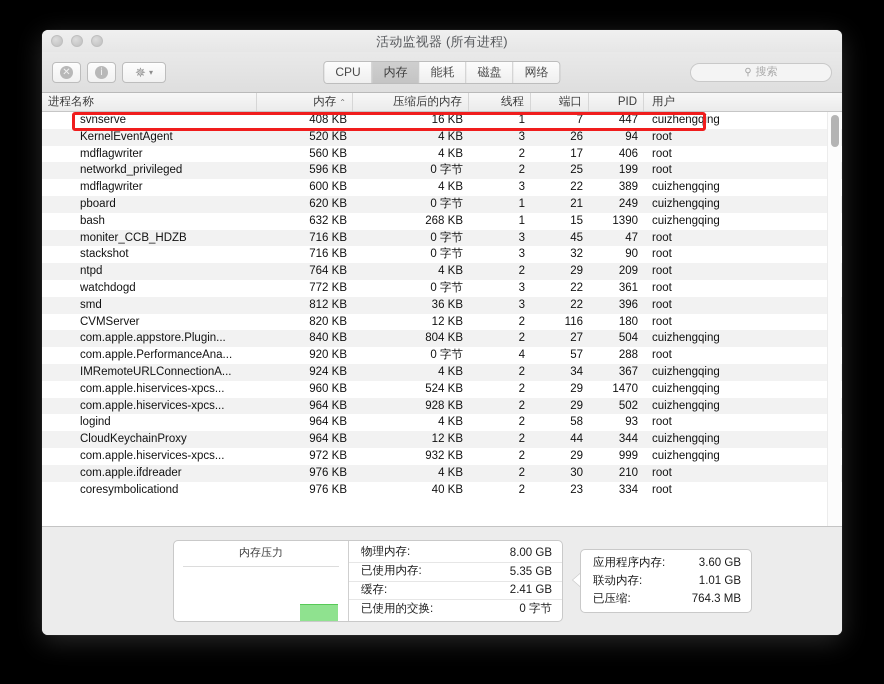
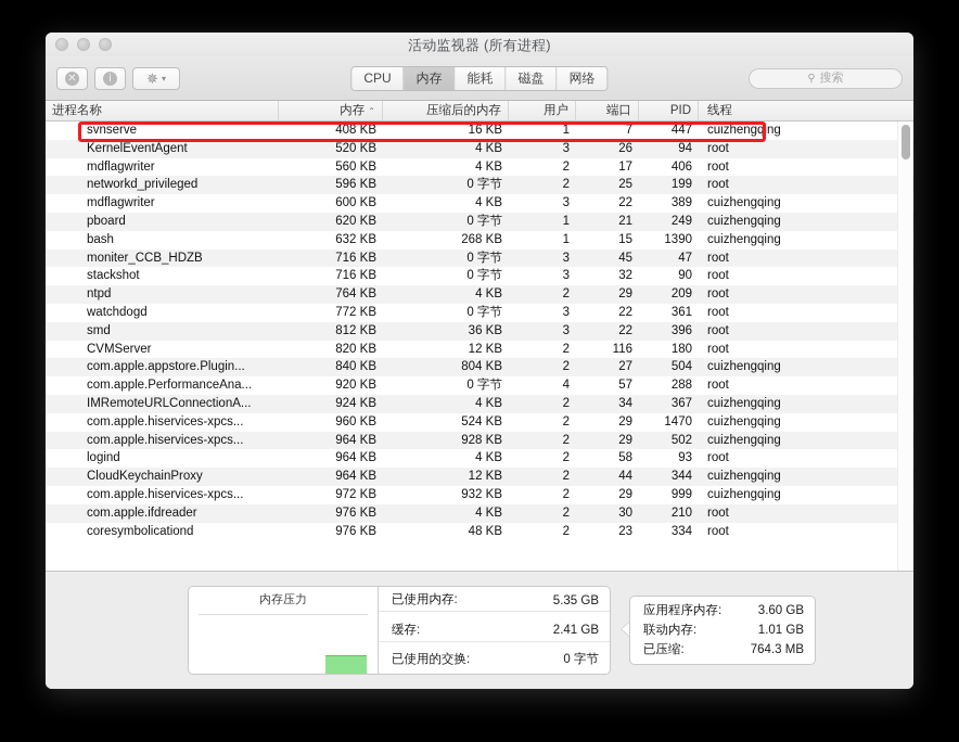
  活动监视器 (所有进程)
  ✕
  i
  ✵
  ▾
  CPU
  内存
  能耗
  磁盘
  网络
  ⚲
  搜索
  进程名称
  内存 ⌃
  压缩后的内存
- 线程
+ 用户
  端口
  PID
- 用户
+ 线程
  svnserve
  408 KB
  16 KB
  1
  7
  447
  cuizhengqing
  KernelEventAgent
  520 KB
  4 KB
  3
  26
  94
  root
  mdflagwriter
  560 KB
  4 KB
  2
  17
  406
  root
  networkd_privileged
  596 KB
  0 字节
  2
  25
  199
  root
  mdflagwriter
  600 KB
  4 KB
  3
  22
  389
  cuizhengqing
  pboard
  620 KB
  0 字节
  1
  21
  249
  cuizhengqing
  bash
  632 KB
  268 KB
  1
  15
  1390
  cuizhengqing
  moniter_CCB_HDZB
  716 KB
  0 字节
  3
  45
  47
  root
  stackshot
  716 KB
  0 字节
  3
  32
  90
  root
  ntpd
  764 KB
  4 KB
  2
  29
  209
  root
  watchdogd
  772 KB
  0 字节
  3
  22
  361
  root
  smd
  812 KB
  36 KB
  3
  22
  396
  root
  CVMServer
  820 KB
  12 KB
  2
  116
  180
  root
  com.apple.appstore.Plugin...
  840 KB
  804 KB
  2
  27
  504
  cuizhengqing
  com.apple.PerformanceAna...
  920 KB
  0 字节
  4
  57
  288
  root
  IMRemoteURLConnectionA...
  924 KB
  4 KB
  2
  34
  367
  cuizhengqing
  com.apple.hiservices-xpcs...
  960 KB
  524 KB
  2
  29
  1470
  cuizhengqing
  com.apple.hiservices-xpcs...
  964 KB
  928 KB
  2
  29
  502
  cuizhengqing
  logind
  964 KB
  4 KB
  2
  58
  93
  root
  CloudKeychainProxy
  964 KB
  12 KB
  2
  44
  344
  cuizhengqing
  com.apple.hiservices-xpcs...
  972 KB
  932 KB
  2
  29
  999
  cuizhengqing
  com.apple.ifdreader
  976 KB
  4 KB
  2
  30
  210
  root
  coresymbolicationd
  976 KB
- 40 KB
+ 48 KB
  2
  23
  334
  root
  内存压力
- 物理内存:
- 8.00 GB
  已使用内存:
  5.35 GB
  缓存:
  2.41 GB
  已使用的交换:
  0 字节
  应用程序内存:
  3.60 GB
  联动内存:
  1.01 GB
  已压缩:
  764.3 MB
